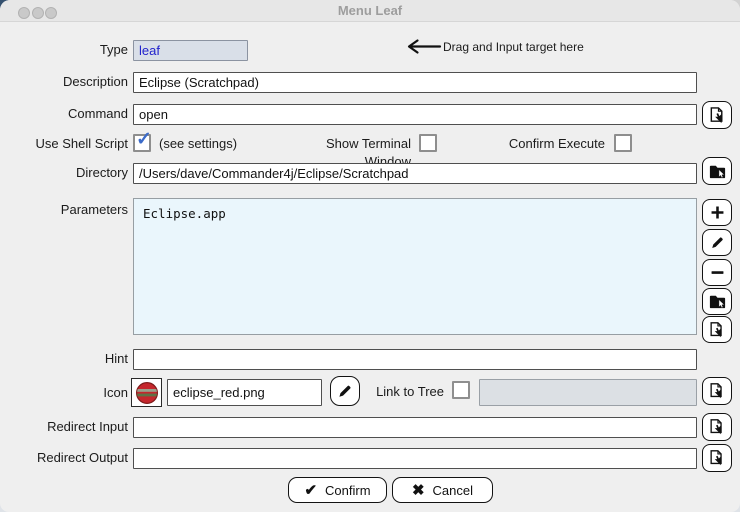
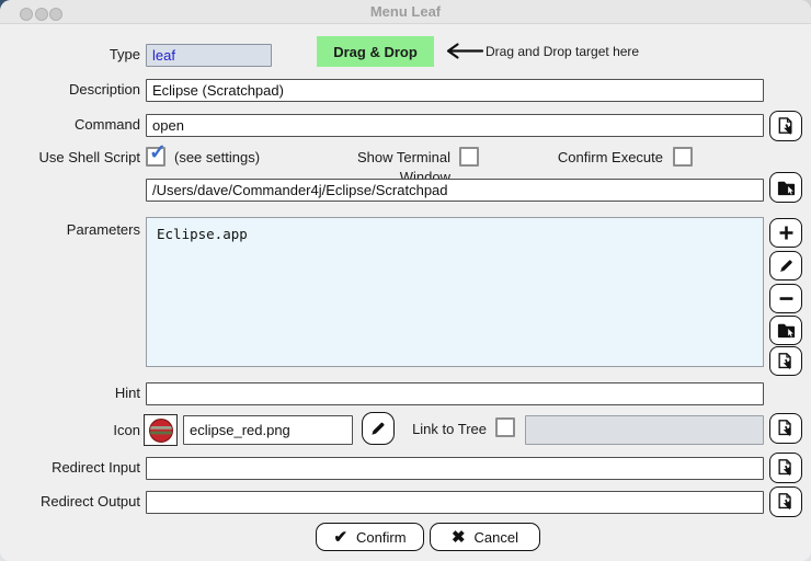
  Menu Leaf
  Type
  leaf
+ Drag & Drop
- Drag and Input target here
+ Drag and Drop target here
  Description
  Eclipse (Scratchpad)
  Command
  open
  Use Shell Script
  ✓
  (see settings)
  Show Terminal Window
  Confirm Execute
- Directory
  /Users/dave/Commander4j/Eclipse/Scratchpad
  Parameters
  Eclipse.app
  Hint
  Icon
  eclipse_red.png
  Link to Tree
  Redirect Input
  Redirect Output
  ✔
  Confirm
  ✖
  Cancel
